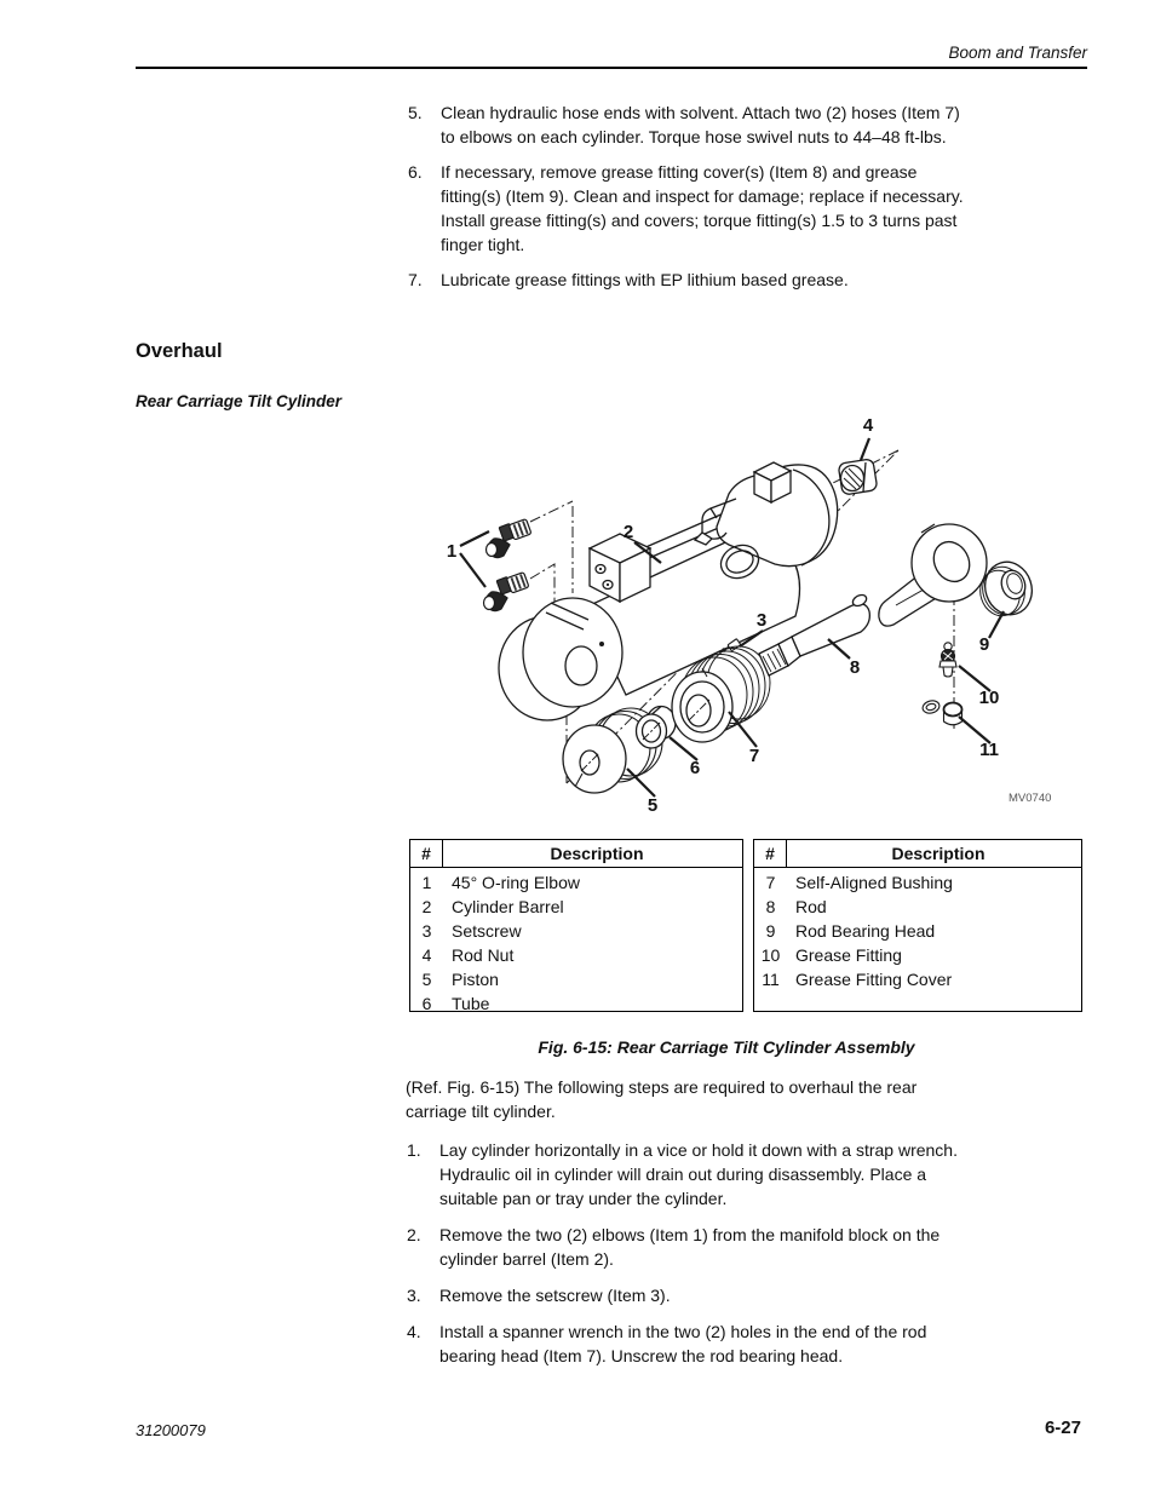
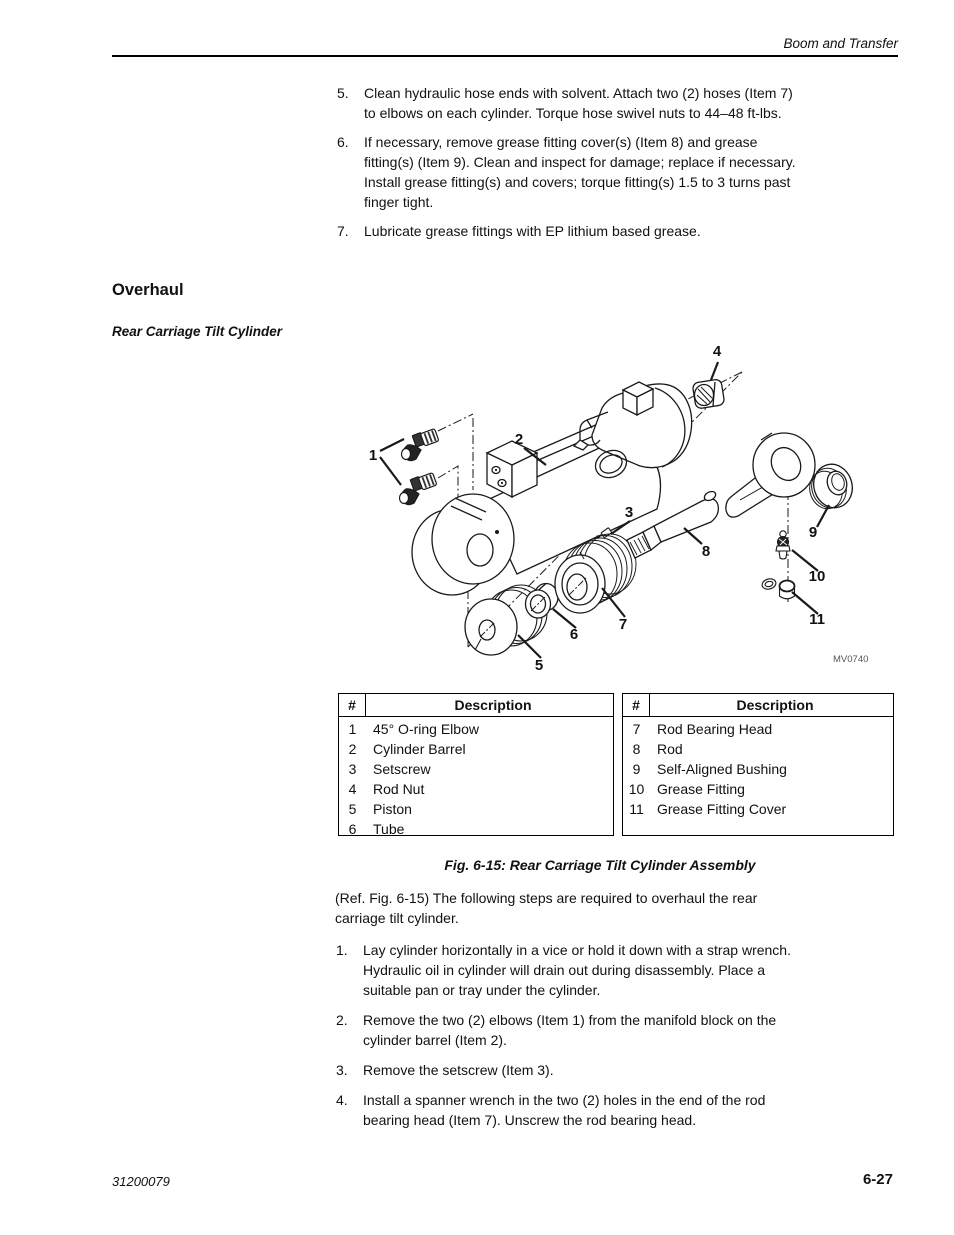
  Boom and Transfer
  5.
  Clean hydraulic hose ends with solvent. Attach two (2) hoses (Item 7)
  to elbows on each cylinder. Torque hose swivel nuts to 44–48 ft-lbs.
  6.
  If necessary, remove grease fitting cover(s) (Item 8) and grease
  fitting(s) (Item 9). Clean and inspect for damage; replace if necessary.
  Install grease fitting(s) and covers; torque fitting(s) 1.5 to 3 turns past
  finger tight.
  7.
  Lubricate grease fittings with EP lithium based grease.
  Overhaul
  Rear Carriage Tilt Cylinder
  1
  2
  3
  4
  5
  6
  7
  8
  9
  10
  11
  MV0740
  #
  Description
  1
  45° O-ring Elbow
  2
  Cylinder Barrel
  3
  Setscrew
  4
  Rod Nut
  5
  Piston
  6
  Tube
  #
  Description
  7
- Self-Aligned Bushing
+ Rod Bearing Head
  8
  Rod
  9
- Rod Bearing Head
+ Self-Aligned Bushing
  10
  Grease Fitting
  11
  Grease Fitting Cover
  Fig. 6-15: Rear Carriage Tilt Cylinder Assembly
  (Ref. Fig. 6-15) The following steps are required to overhaul the rear
  carriage tilt cylinder.
  1.
  Lay cylinder horizontally in a vice or hold it down with a strap wrench.
  Hydraulic oil in cylinder will drain out during disassembly. Place a
  suitable pan or tray under the cylinder.
  2.
  Remove the two (2) elbows (Item 1) from the manifold block on the
  cylinder barrel (Item 2).
  3.
  Remove the setscrew (Item 3).
  4.
  Install a spanner wrench in the two (2) holes in the end of the rod
  bearing head (Item 7). Unscrew the rod bearing head.
  31200079
  6-27
